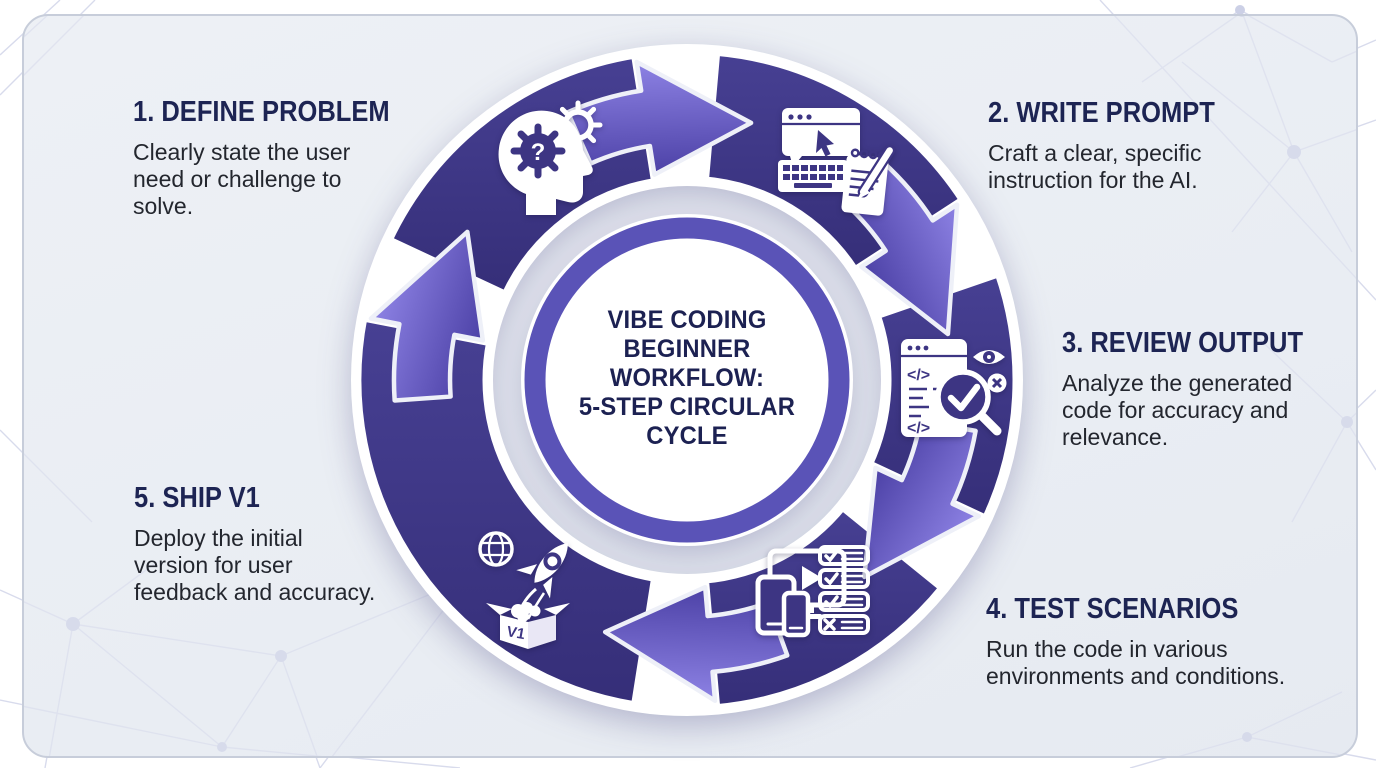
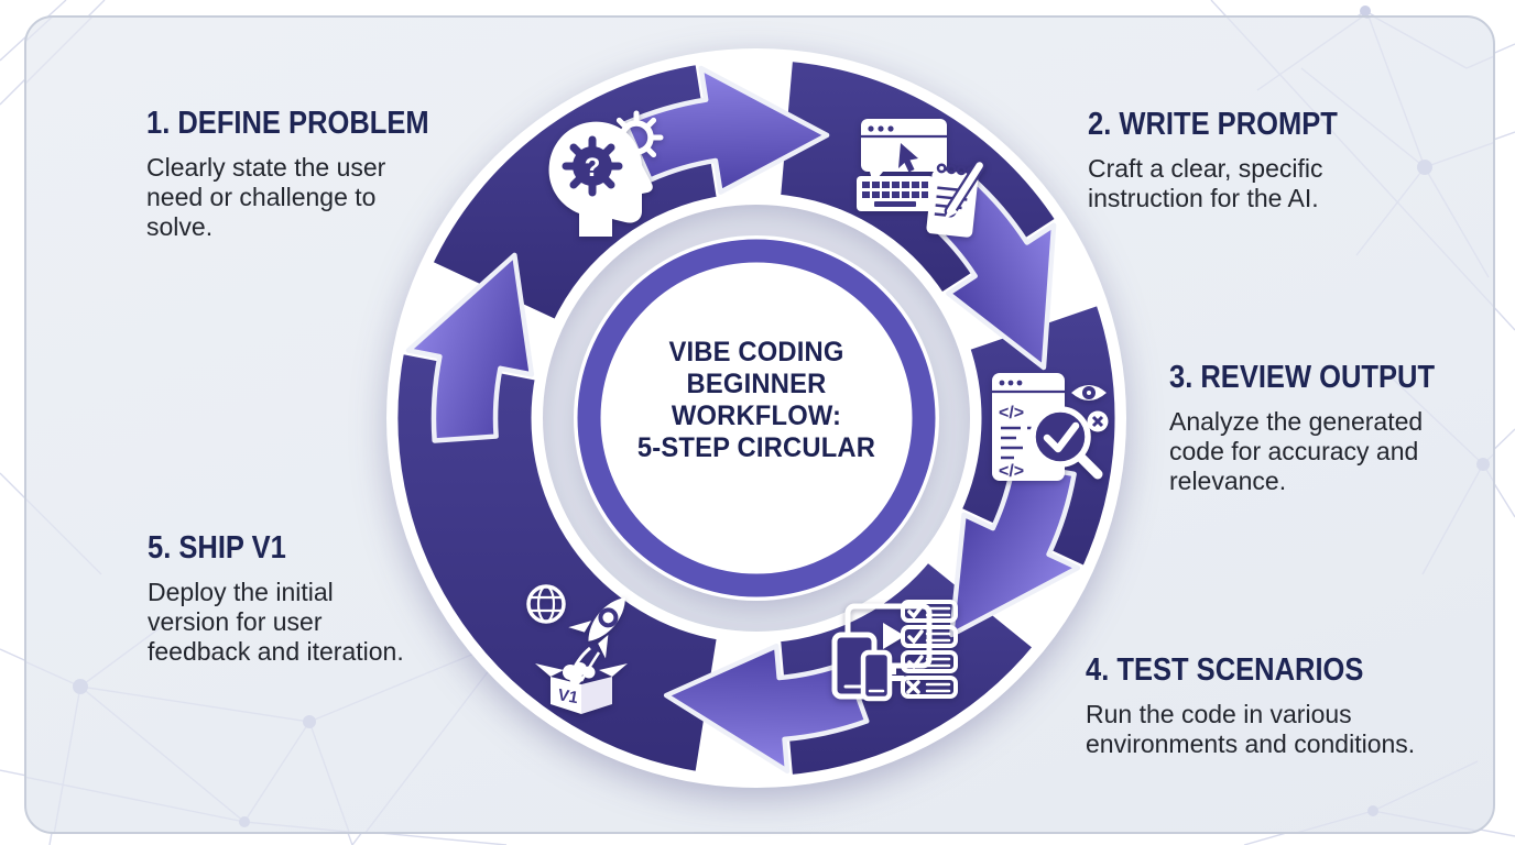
  ?
  </>
  </>
  VIBE CODING
  BEGINNER
  WORKFLOW:
  5-STEP CIRCULAR
- CYCLE
  1. DEFINE PROBLEM
  Clearly state the user need or challenge to solve.
  2. WRITE PROMPT
  Craft a clear, specific instruction for the AI.
  3. REVIEW OUTPUT
  Analyze the generated code for accuracy and relevance.
  4. TEST SCENARIOS
  Run the code in various environments and conditions.
  5. SHIP V1
- Deploy the initial version for user feedback and accuracy.
+ Deploy the initial version for user feedback and iteration.
